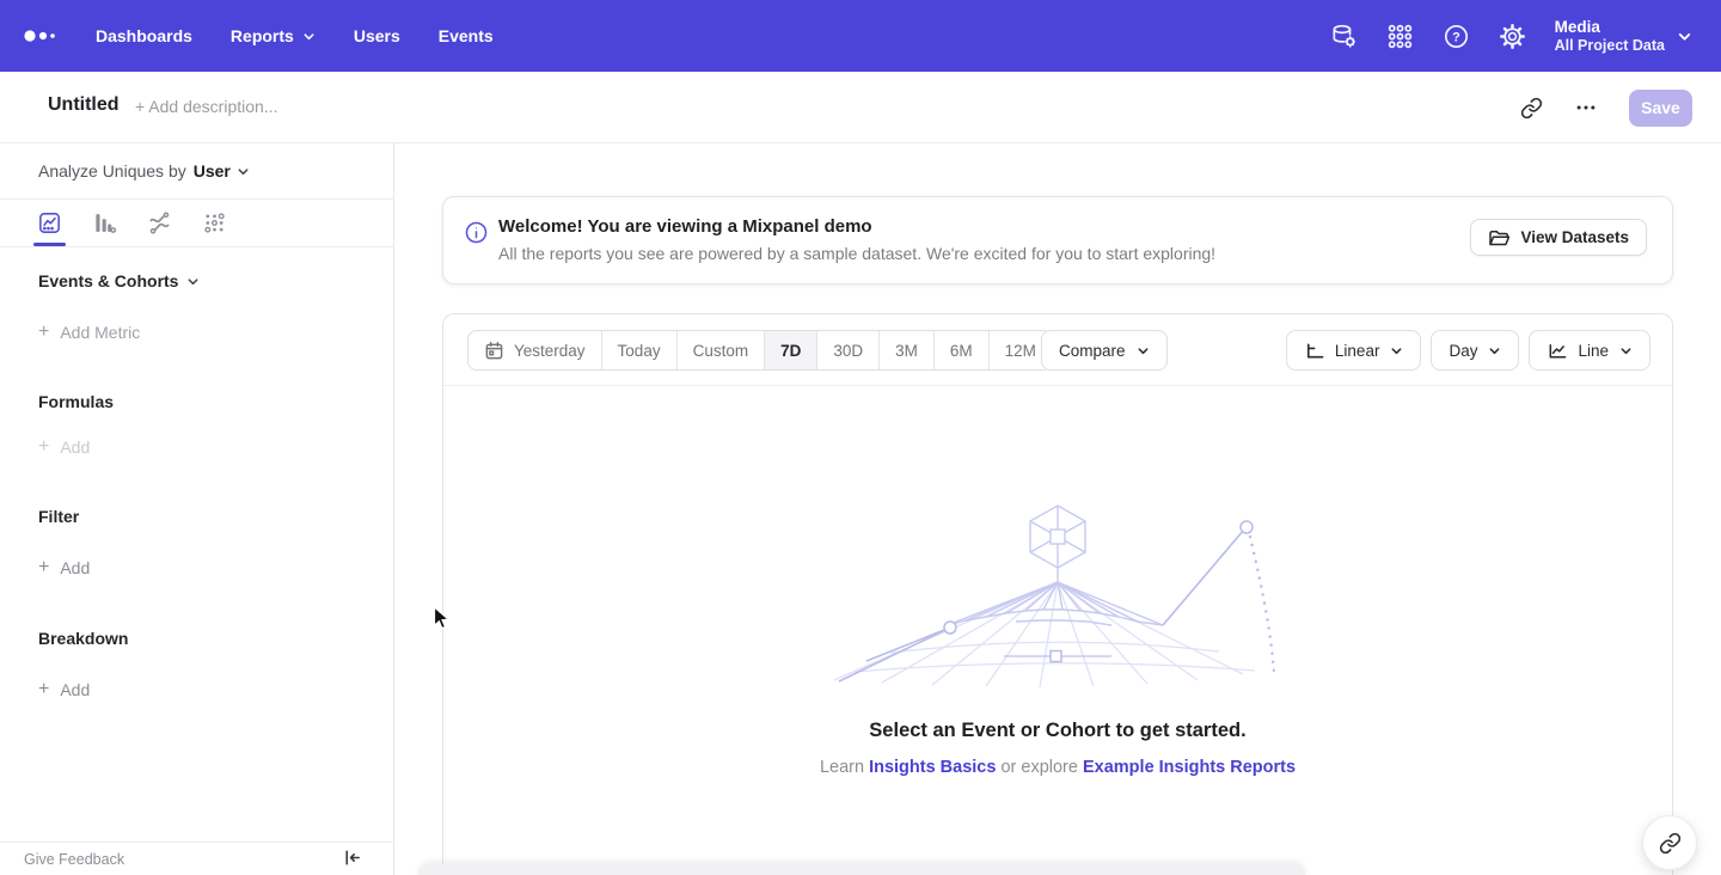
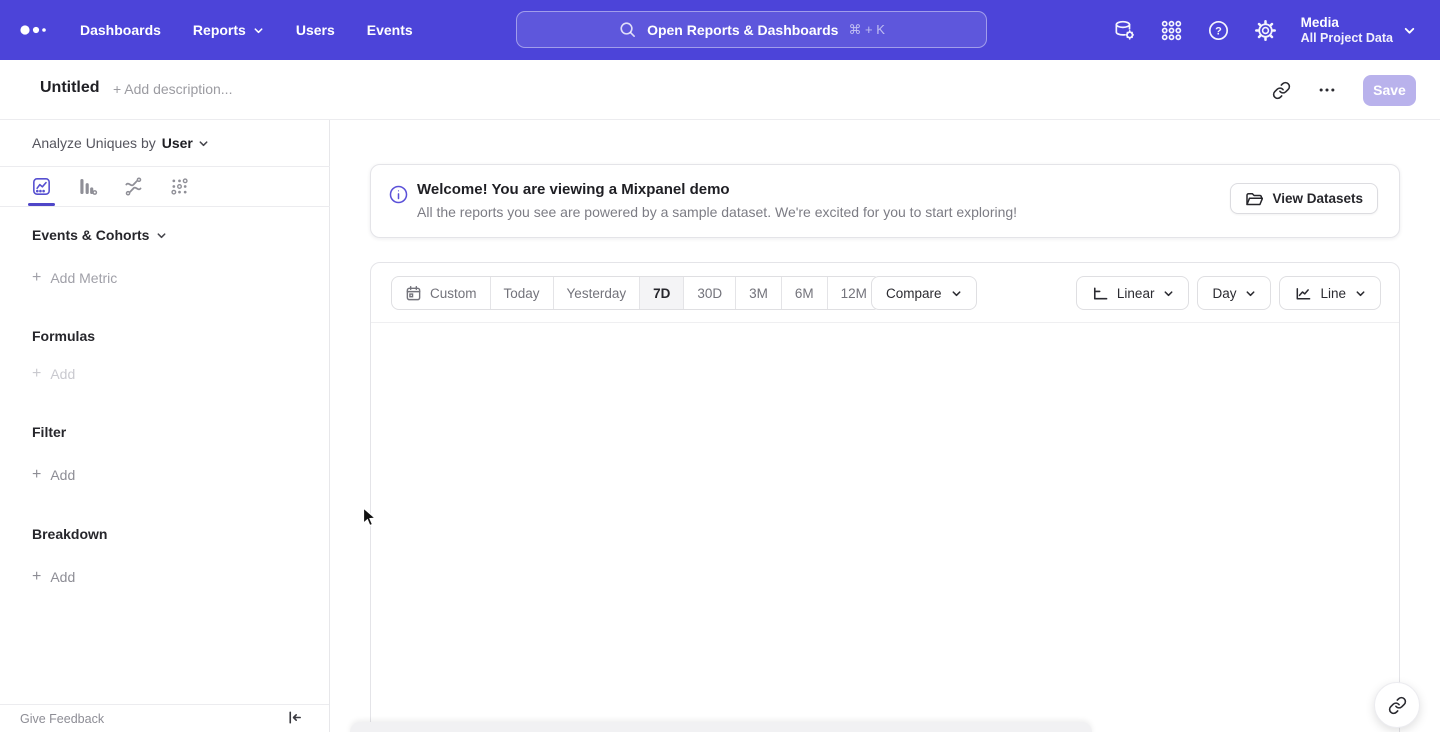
  Dashboards
  Reports
  Users
  Events
+ Open Reports & Dashboards
+ ⌘ + K
  ?
  Media
  All Project Data
  Untitled
  + Add description...
  Save
  Analyze Uniques by
  User
  Events & Cohorts
  +
  Add Metric
  Formulas
  +
  Add
  Filter
  +
  Add
  Breakdown
  +
  Add
  Give Feedback
  Welcome! You are viewing a Mixpanel demo
  All the reports you see are powered by a sample dataset. We're excited for you to start exploring!
  View Datasets
- Yesterday
+ Custom
  Today
- Custom
+ Yesterday
  7D
  30D
  3M
  6M
  12M
  Compare
  Linear
  Day
  Line
- Select an Event or Cohort to get started.
- Learn Insights Basics or explore Example Insights Reports
